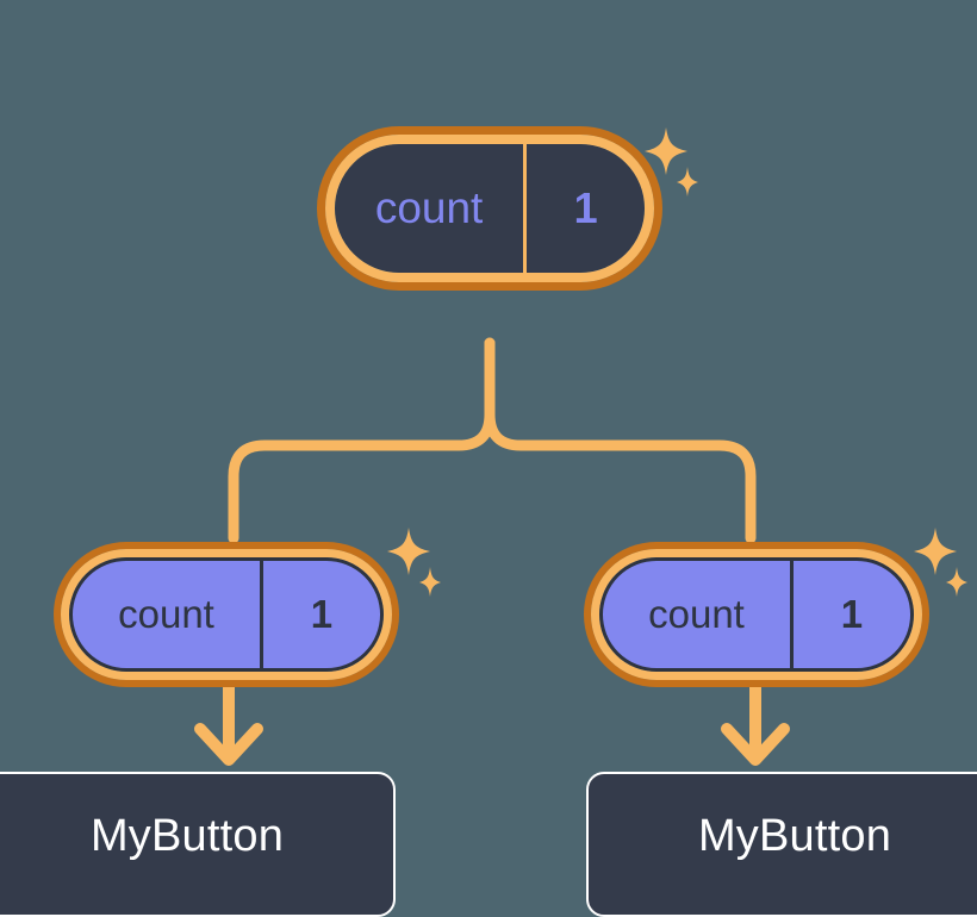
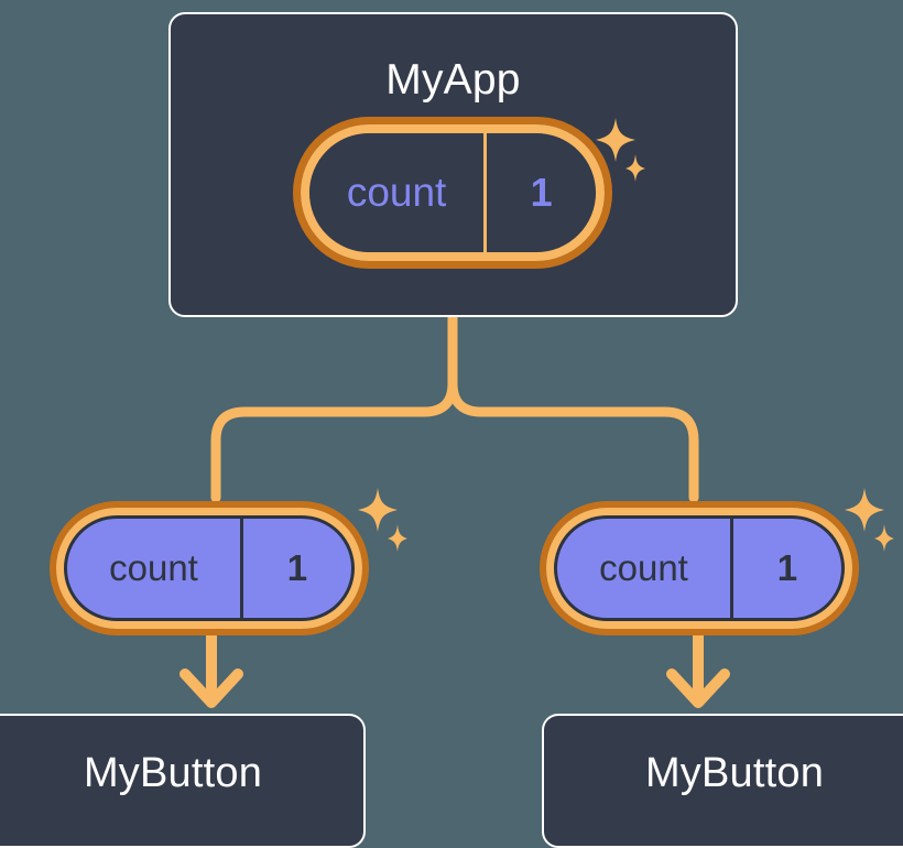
+ MyApp
  count
  1
  count
  1
  count
  1
  MyButton
  MyButton
